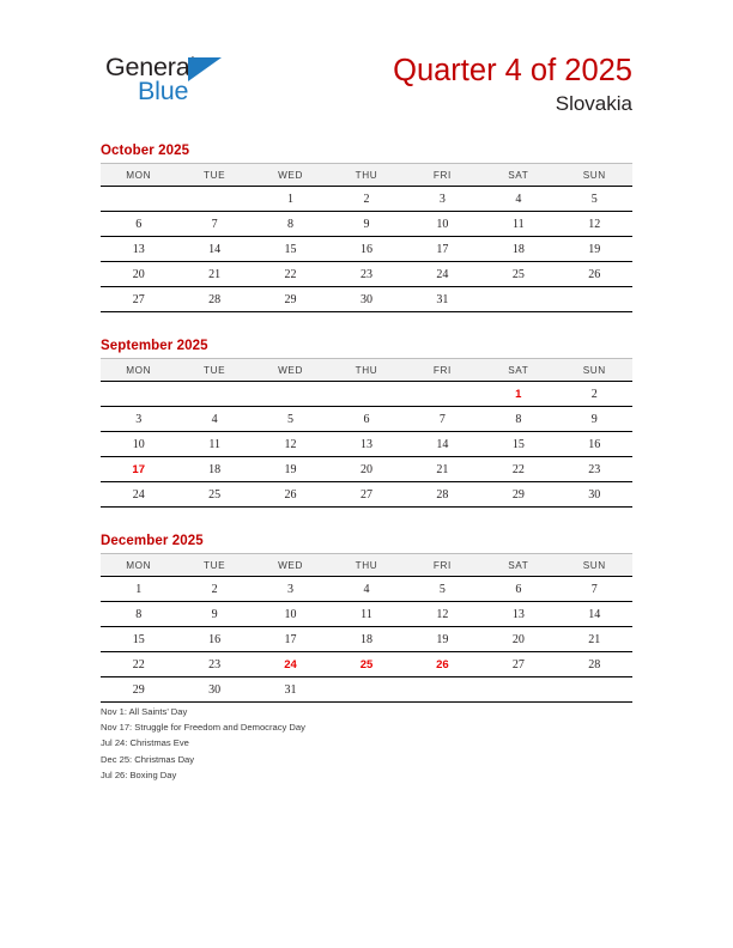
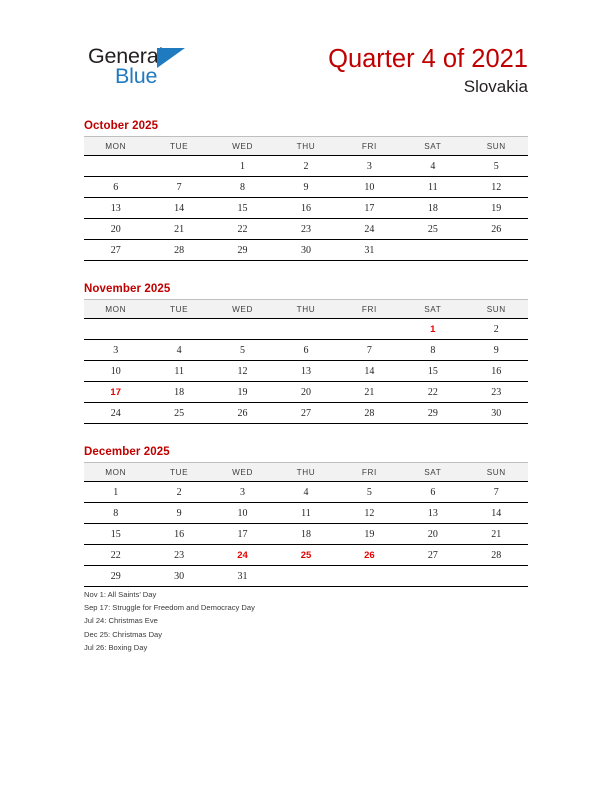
  General
  Blue
- Quarter 4 of 2025
+ Quarter 4 of 2021
  Slovakia
  October 2025
  MON	TUE	WED	THU	FRI	SAT	SUN
  		1	2	3	4	5
  6	7	8	9	10	11	12
  13	14	15	16	17	18	19
  20	21	22	23	24	25	26
  27	28	29	30	31
- September 2025
+ November 2025
  MON	TUE	WED	THU	FRI	SAT	SUN
  					1	2
  3	4	5	6	7	8	9
  10	11	12	13	14	15	16
  17	18	19	20	21	22	23
  24	25	26	27	28	29	30
  December 2025
  MON	TUE	WED	THU	FRI	SAT	SUN
  1	2	3	4	5	6	7
  8	9	10	11	12	13	14
  15	16	17	18	19	20	21
  22	23	24	25	26	27	28
  29	30	31
  Nov 1: All Saints’ Day
- Nov 17: Struggle for Freedom and Democracy Day
+ Sep 17: Struggle for Freedom and Democracy Day
  Jul 24: Christmas Eve
  Dec 25: Christmas Day
  Jul 26: Boxing Day
